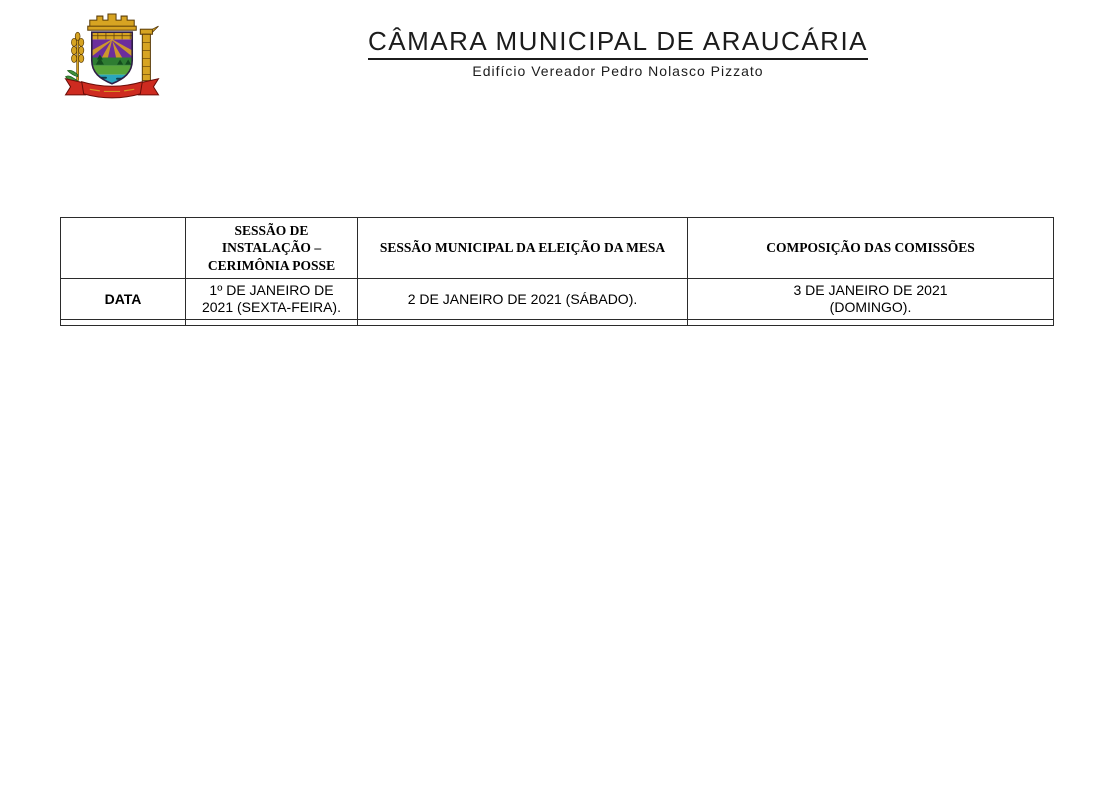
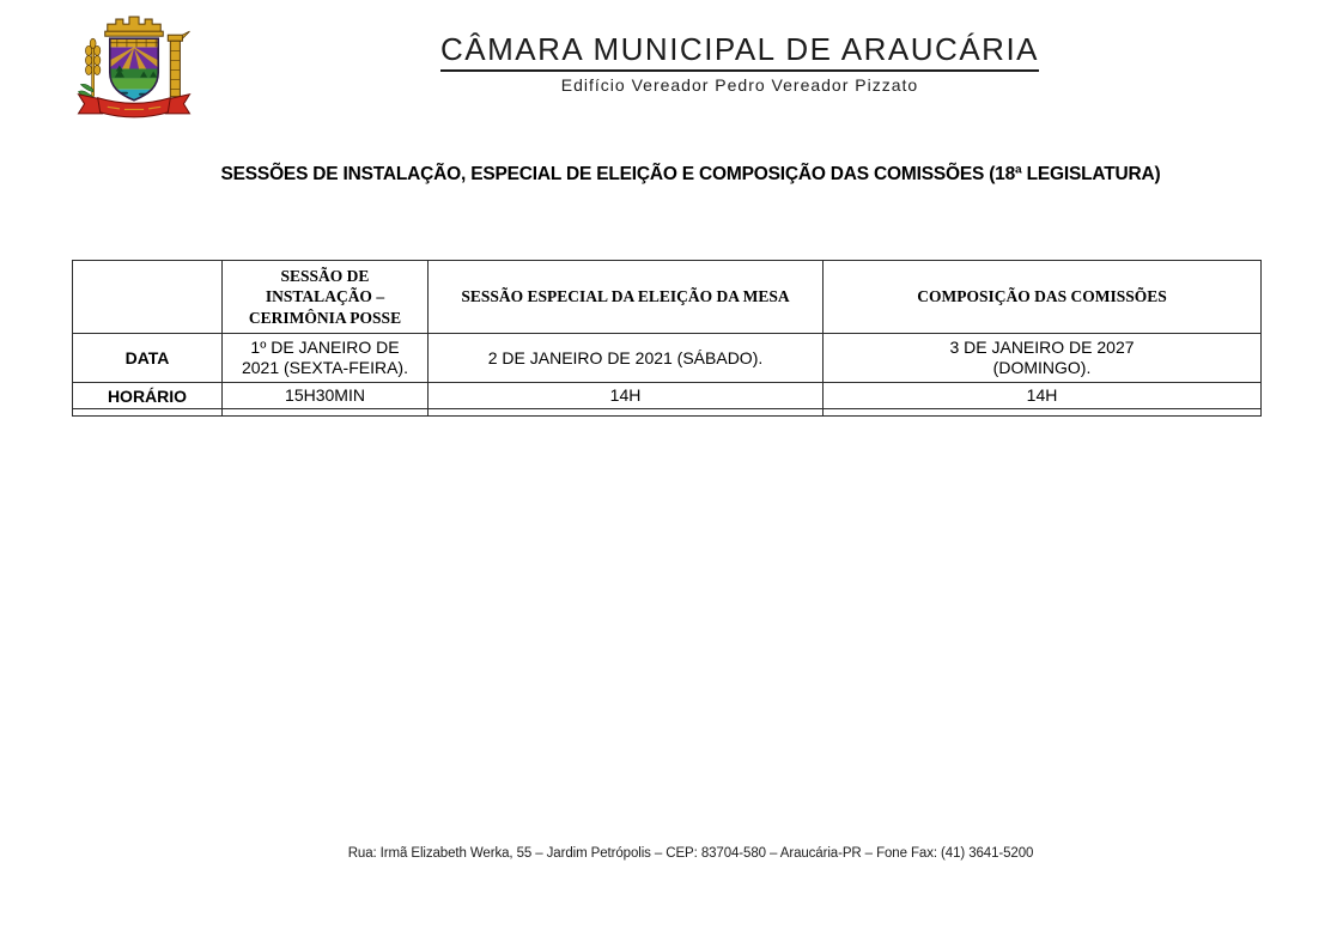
  CÂMARA MUNICIPAL DE ARAUCÁRIA
- Edifício Vereador Pedro Nolasco Pizzato
+ Edifício Vereador Pedro Vereador Pizzato
+ SESSÕES DE INSTALAÇÃO, ESPECIAL DE ELEIÇÃO E COMPOSIÇÃO DAS COMISSÕES (18ª LEGISLATURA)
- 	SESSÃO DE INSTALAÇÃO – CERIMÔNIA POSSE	SESSÃO MUNICIPAL DA ELEIÇÃO DA MESA	COMPOSIÇÃO DAS COMISSÕES
+ 	SESSÃO DE INSTALAÇÃO – CERIMÔNIA POSSE	SESSÃO ESPECIAL DA ELEIÇÃO DA MESA	COMPOSIÇÃO DAS COMISSÕES
- DATA	1º DE JANEIRO DE 2021 (SEXTA-FEIRA).	2 DE JANEIRO DE 2021 (SÁBADO).	3 DE JANEIRO DE 2021 (DOMINGO).
+ DATA	1º DE JANEIRO DE 2021 (SEXTA-FEIRA).	2 DE JANEIRO DE 2021 (SÁBADO).	3 DE JANEIRO DE 2027 (DOMINGO).
+ HORÁRIO	15H30MIN	14H	14H
+ Rua: Irmã Elizabeth Werka, 55 – Jardim Petrópolis – CEP: 83704-580 – Araucária-PR – Fone Fax: (41) 3641-5200
